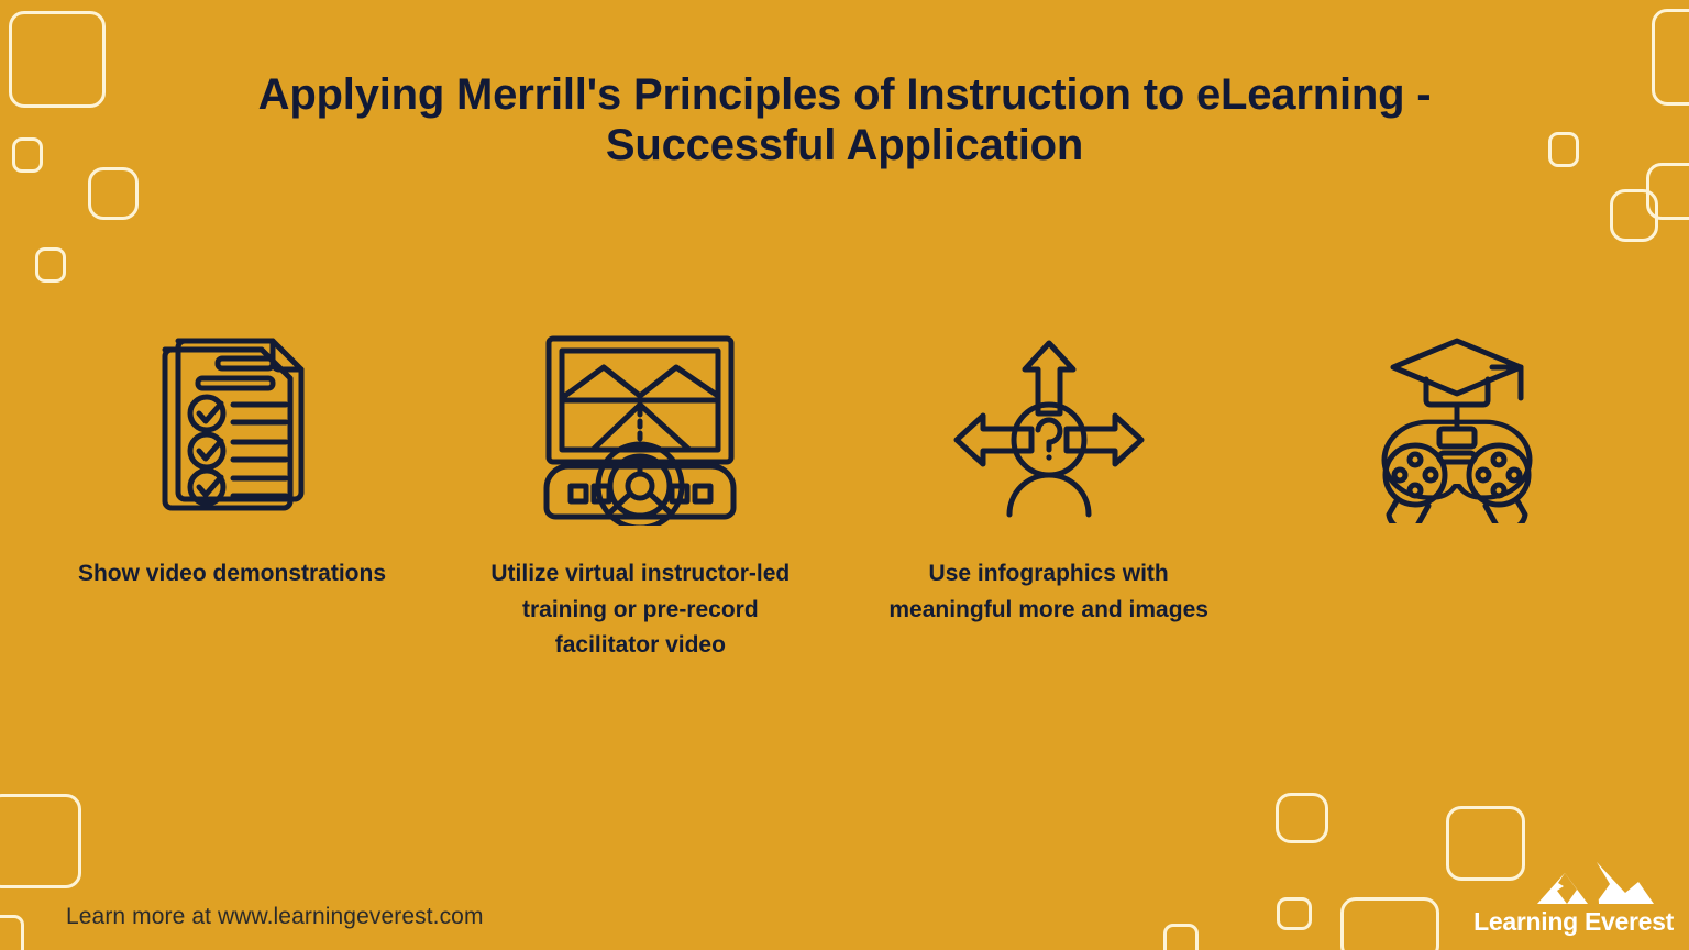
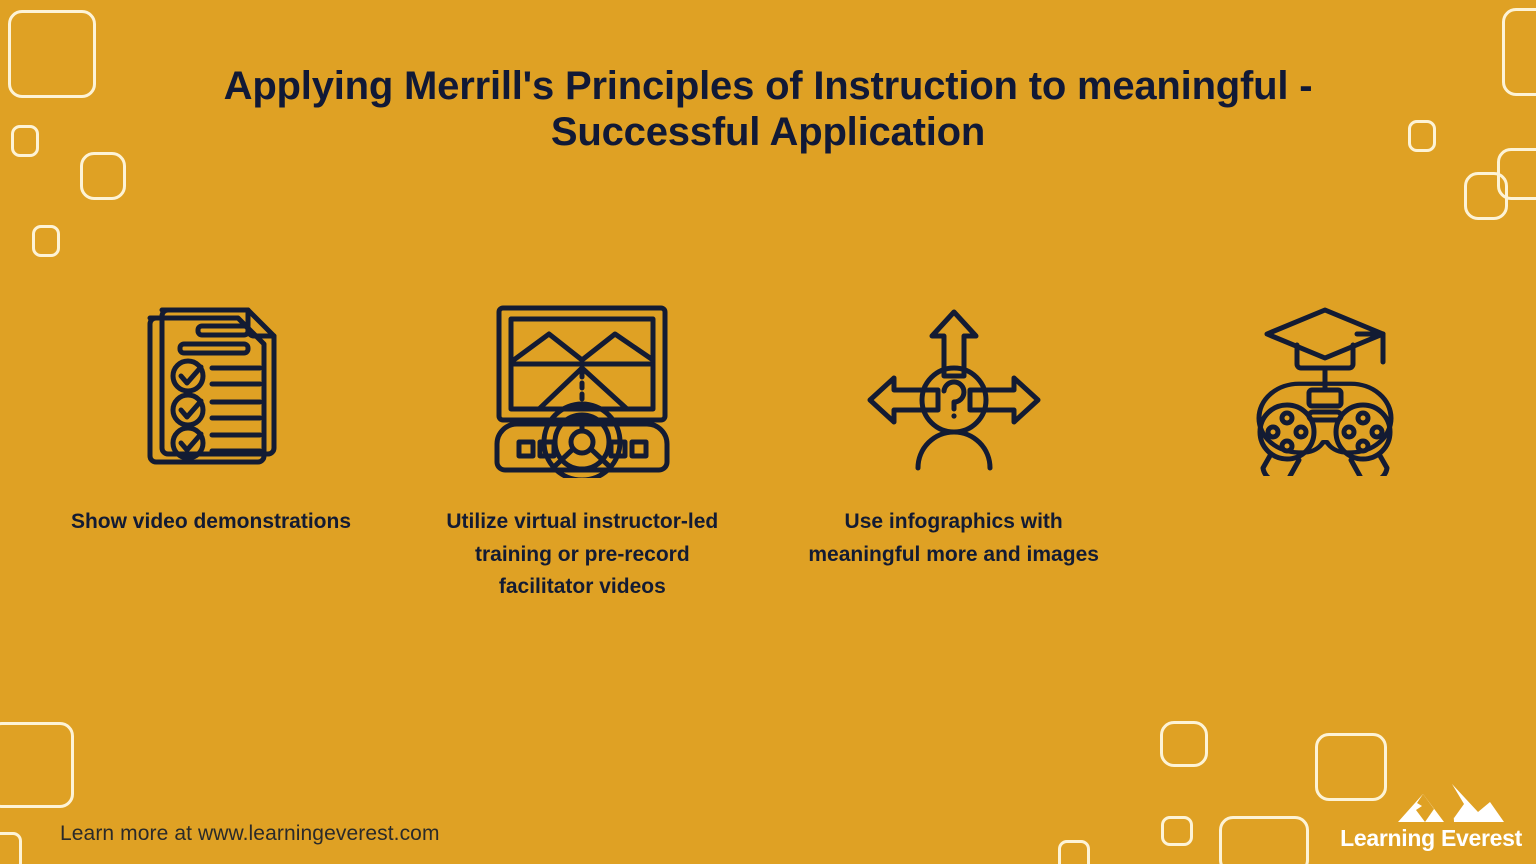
- Applying Merrill's Principles of Instruction to eLearning - Successful Application
+ Applying Merrill's Principles of Instruction to meaningful - Successful Application
  Show video demonstrations
- Utilize virtual instructor-led training or pre-record facilitator video
+ Utilize virtual instructor-led training or pre-record facilitator videos
  Use infographics with meaningful more and images
  Learn more at www.learningeverest.com
  Learning Everest
